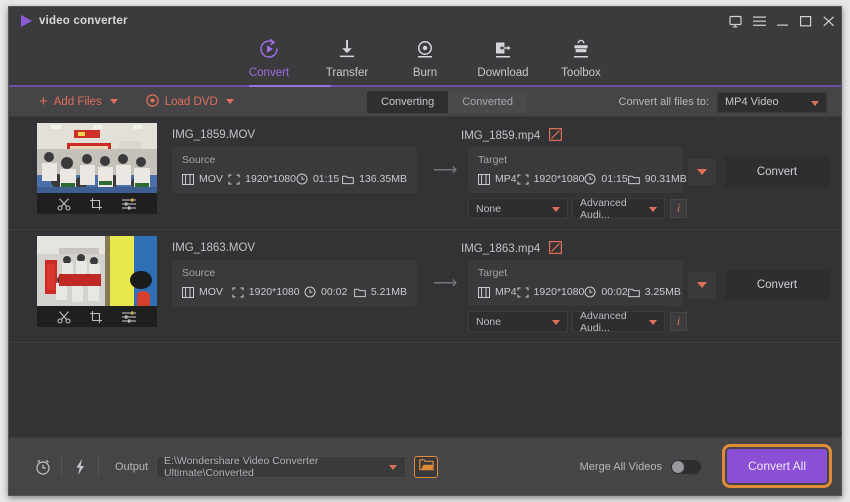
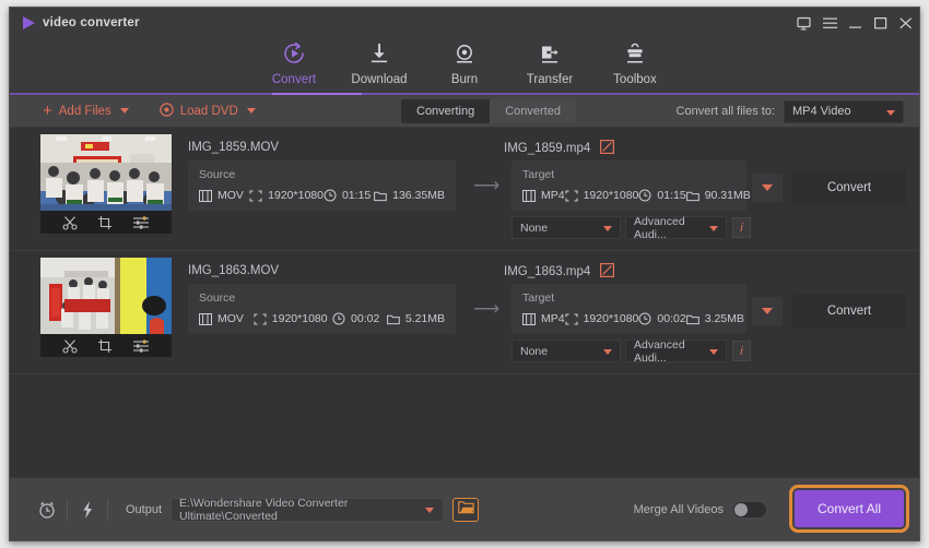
  video converter
  Convert
- Transfer
+ Download
  Burn
- Download
+ Transfer
  Toolbox
  +
  Add Files
  Load DVD
  Converting
  Converted
  Convert all files to:
  MP4 Video
  IMG_1859.MOV
  Source
  MOV
  1920*1080
  01:15
  136.35MB
  ⟶
  IMG_1859.mp4
  Target
  MP4
  1920*1080
  01:15
  90.31MB
  Convert
  None
  Advanced Audi...
  i
  IMG_1863.MOV
  Source
  MOV
  1920*1080
  00:02
  5.21MB
  ⟶
  IMG_1863.mp4
  Target
  MP4
  1920*1080
  00:02
  3.25MB
  Convert
  None
  Advanced Audi...
  i
  Output
  E:\Wondershare Video Converter Ultimate\Converted
  Merge All Videos
  Convert All
